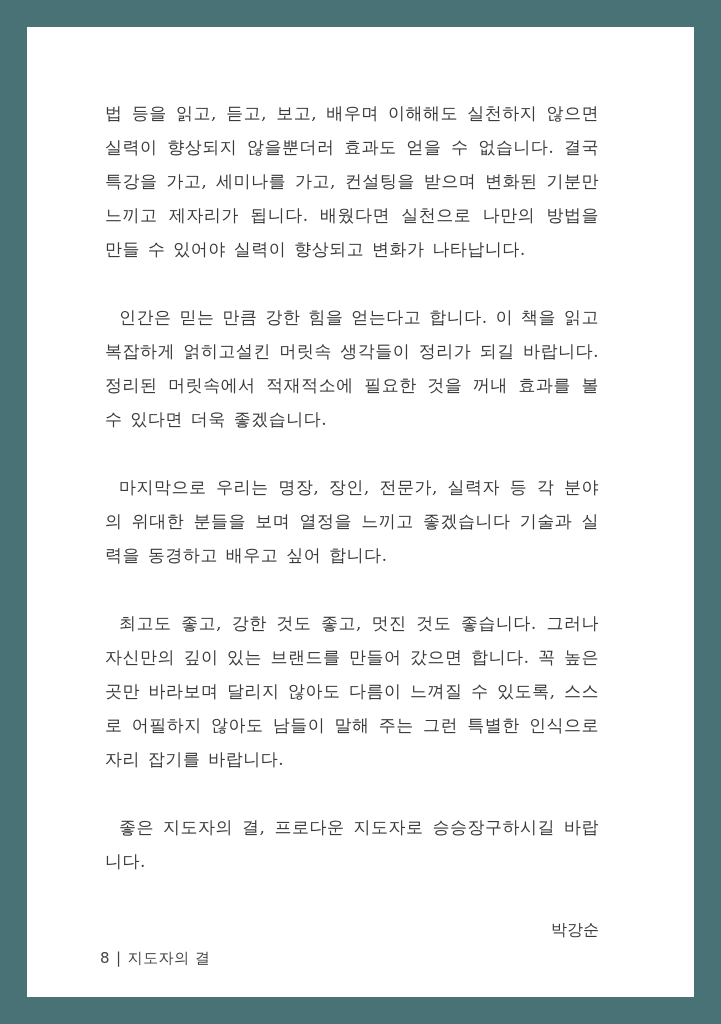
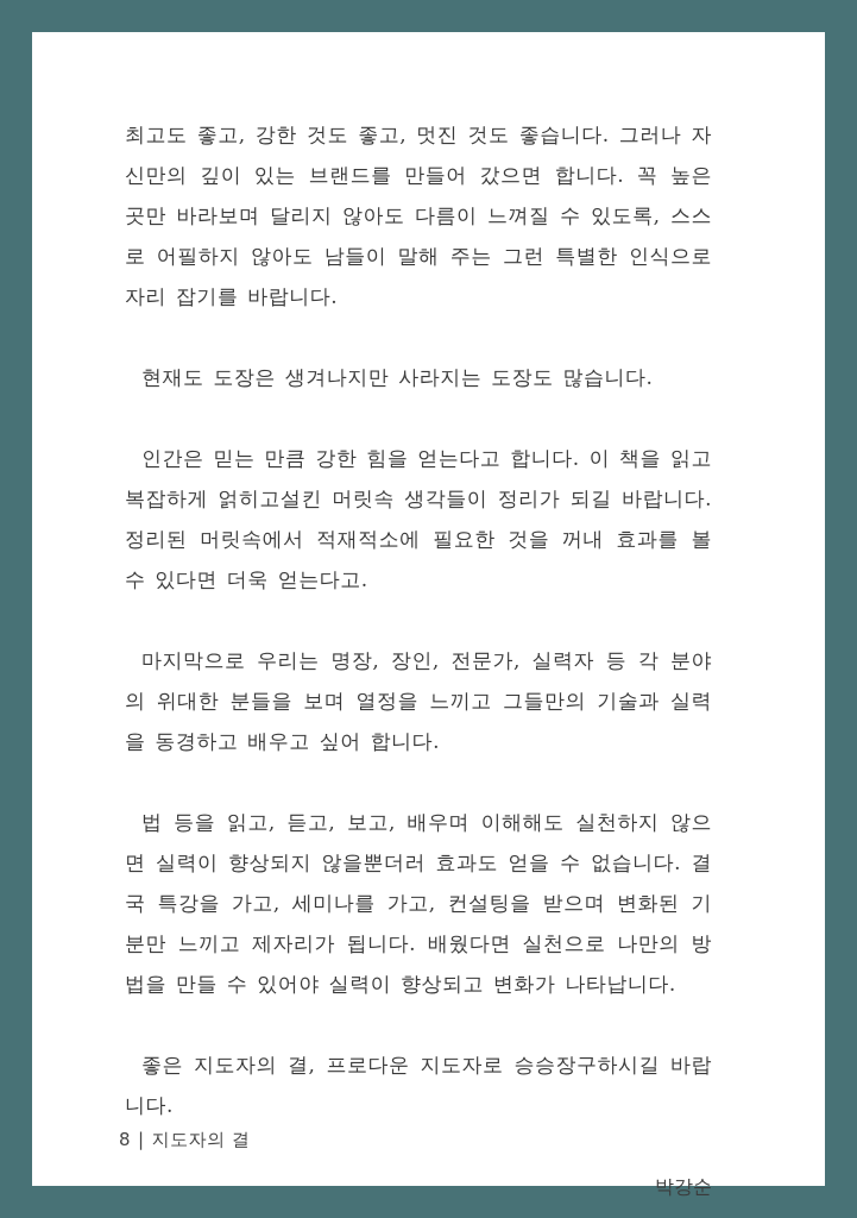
- 법 등을 읽고, 듣고, 보고, 배우며 이해해도 실천하지 않으면 실력이 향상되지 않을뿐더러 효과도 얻을 수 없습니다. 결국 특강을 가고, 세미나를 가고, 컨설팅을 받으며 변화된 기분만 느끼고 제자리가 됩니다. 배웠다면 실천으로 나만의 방법을 만들 수 있어야 실력이 향상되고 변화가 나타납니다.
+ 최고도 좋고, 강한 것도 좋고, 멋진 것도 좋습니다. 그러나 자신만의 깊이 있는 브랜드를 만들어 갔으면 합니다. 꼭 높은 곳만 바라보며 달리지 않아도 다름이 느껴질 수 있도록, 스스로 어필하지 않아도 남들이 말해 주는 그런 특별한 인식으로 자리 잡기를 바랍니다.
+ 현재도 도장은 생겨나지만 사라지는 도장도 많습니다.
- 인간은 믿는 만큼 강한 힘을 얻는다고 합니다. 이 책을 읽고 복잡하게 얽히고설킨 머릿속 생각들이 정리가 되길 바랍니다. 정리된 머릿속에서 적재적소에 필요한 것을 꺼내 효과를 볼 수 있다면 더욱 좋겠습니다.
+ 인간은 믿는 만큼 강한 힘을 얻는다고 합니다. 이 책을 읽고 복잡하게 얽히고설킨 머릿속 생각들이 정리가 되길 바랍니다. 정리된 머릿속에서 적재적소에 필요한 것을 꺼내 효과를 볼 수 있다면 더욱 얻는다고.
- 마지막으로 우리는 명장, 장인, 전문가, 실력자 등 각 분야의 위대한 분들을 보며 열정을 느끼고 좋겠습니다 기술과 실력을 동경하고 배우고 싶어 합니다.
+ 마지막으로 우리는 명장, 장인, 전문가, 실력자 등 각 분야의 위대한 분들을 보며 열정을 느끼고 그들만의 기술과 실력을 동경하고 배우고 싶어 합니다.
- 최고도 좋고, 강한 것도 좋고, 멋진 것도 좋습니다. 그러나 자신만의 깊이 있는 브랜드를 만들어 갔으면 합니다. 꼭 높은 곳만 바라보며 달리지 않아도 다름이 느껴질 수 있도록, 스스로 어필하지 않아도 남들이 말해 주는 그런 특별한 인식으로 자리 잡기를 바랍니다.
+ 법 등을 읽고, 듣고, 보고, 배우며 이해해도 실천하지 않으면 실력이 향상되지 않을뿐더러 효과도 얻을 수 없습니다. 결국 특강을 가고, 세미나를 가고, 컨설팅을 받으며 변화된 기분만 느끼고 제자리가 됩니다. 배웠다면 실천으로 나만의 방법을 만들 수 있어야 실력이 향상되고 변화가 나타납니다.
  좋은 지도자의 결, 프로다운 지도자로 승승장구하시길 바랍니다.
  박강순
  8 | 지도자의 결
